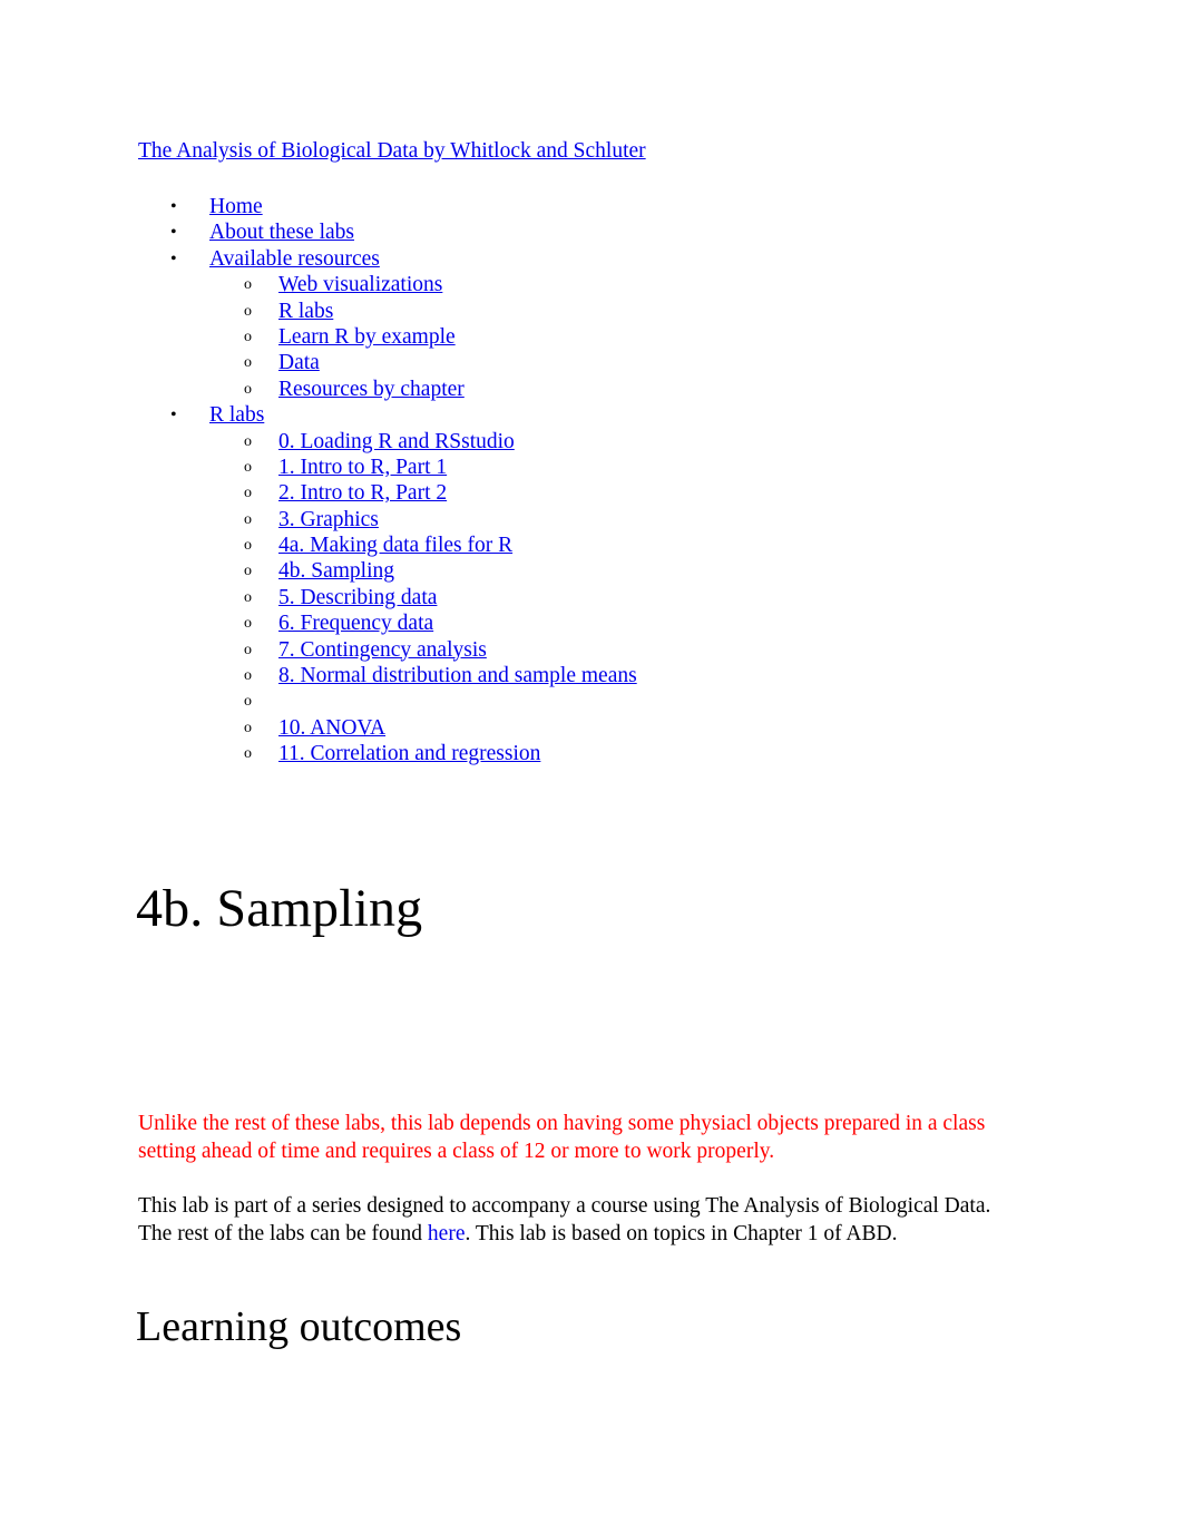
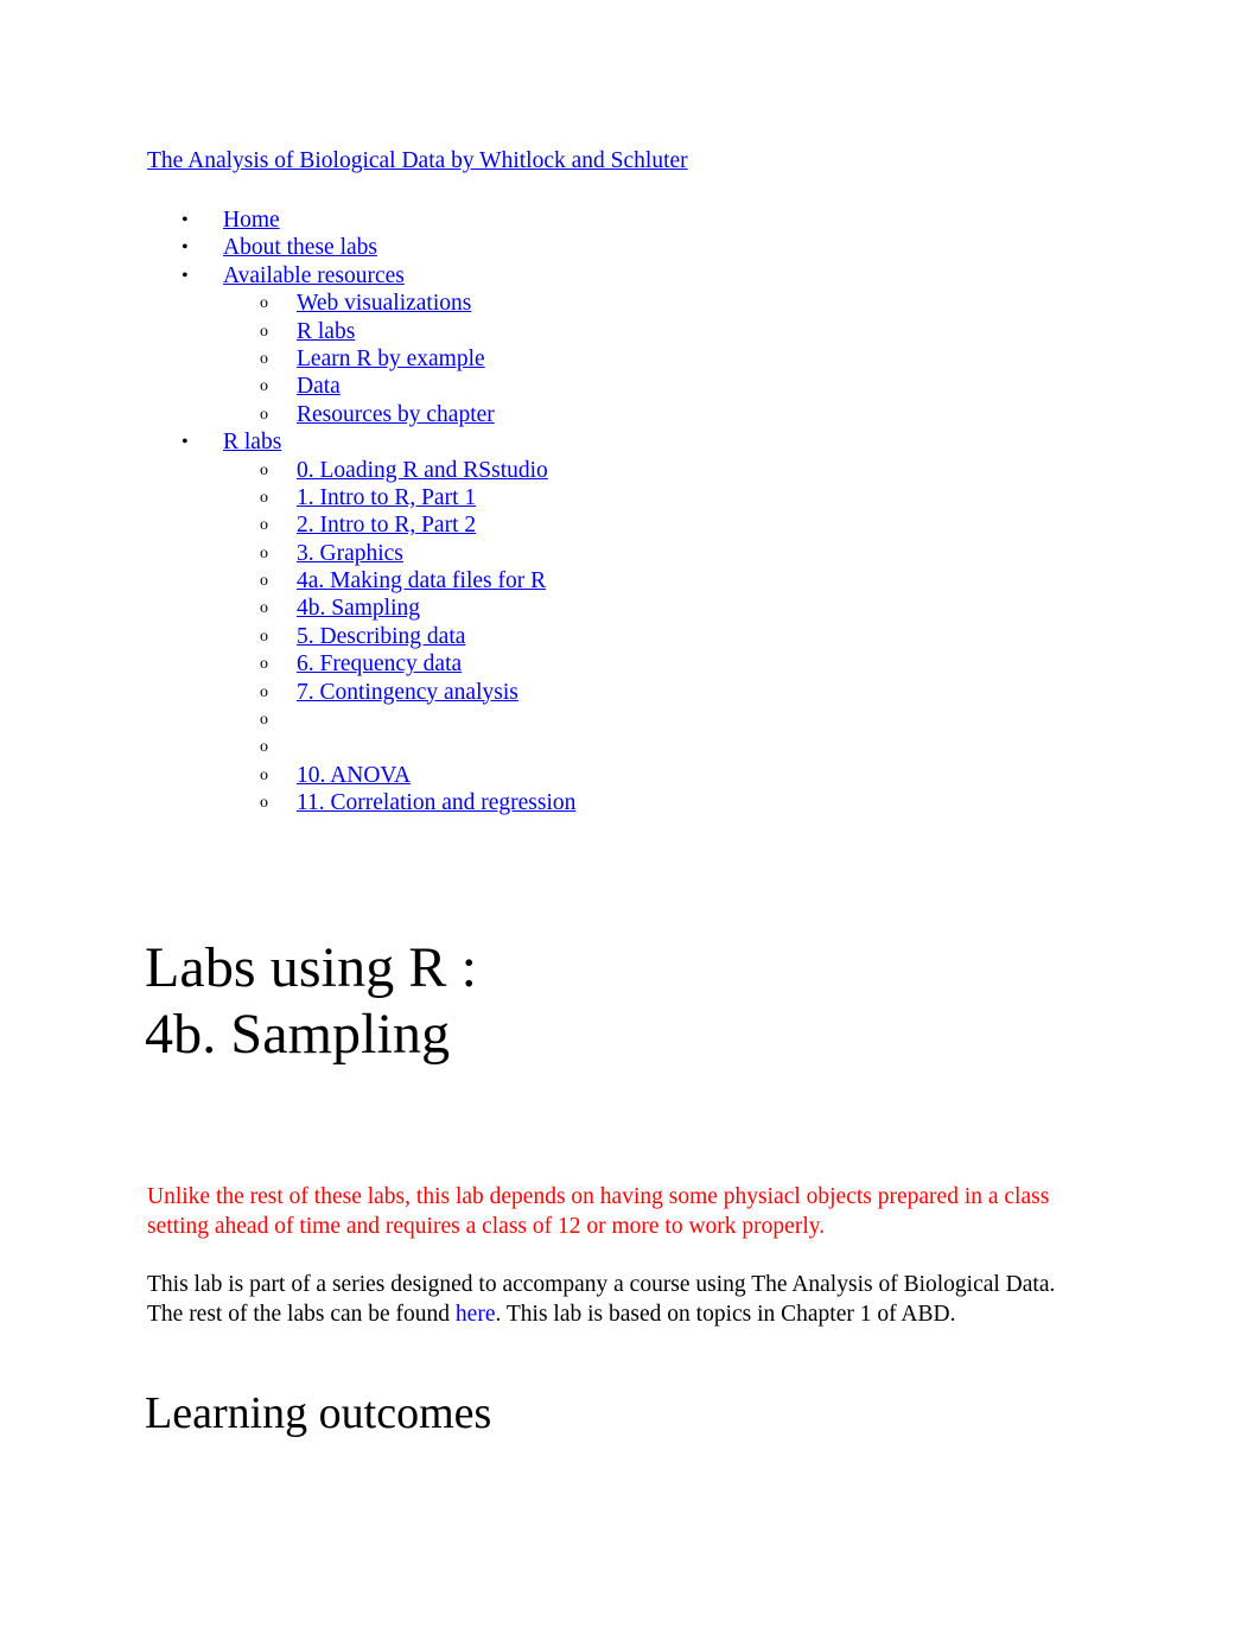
  The Analysis of Biological Data by Whitlock and Schluter
  •
  Home
  •
  About these labs
  •
  Available resources
  o
  Web visualizations
  o
  R labs
  o
  Learn R by example
  o
  Data
  o
  Resources by chapter
  •
  R labs
  o
  0. Loading R and RSstudio
  o
  1. Intro to R, Part 1
  o
  2. Intro to R, Part 2
  o
  3. Graphics
  o
  4a. Making data files for R
  o
  4b. Sampling
  o
  5. Describing data
  o
  6. Frequency data
  o
  7. Contingency analysis
  o
- 8. Normal distribution and sample means
  o
  o
  10. ANOVA
  o
  11. Correlation and regression
+ Labs using R :
  4b. Sampling
  Unlike the rest of these labs, this lab depends on having some physiacl objects prepared in a class setting ahead of time and requires a class of 12 or more to work properly.
  This lab is part of a series designed to accompany a course using The Analysis of Biological Data. The rest of the labs can be found here. This lab is based on topics in Chapter 1 of ABD.
  Learning outcomes
